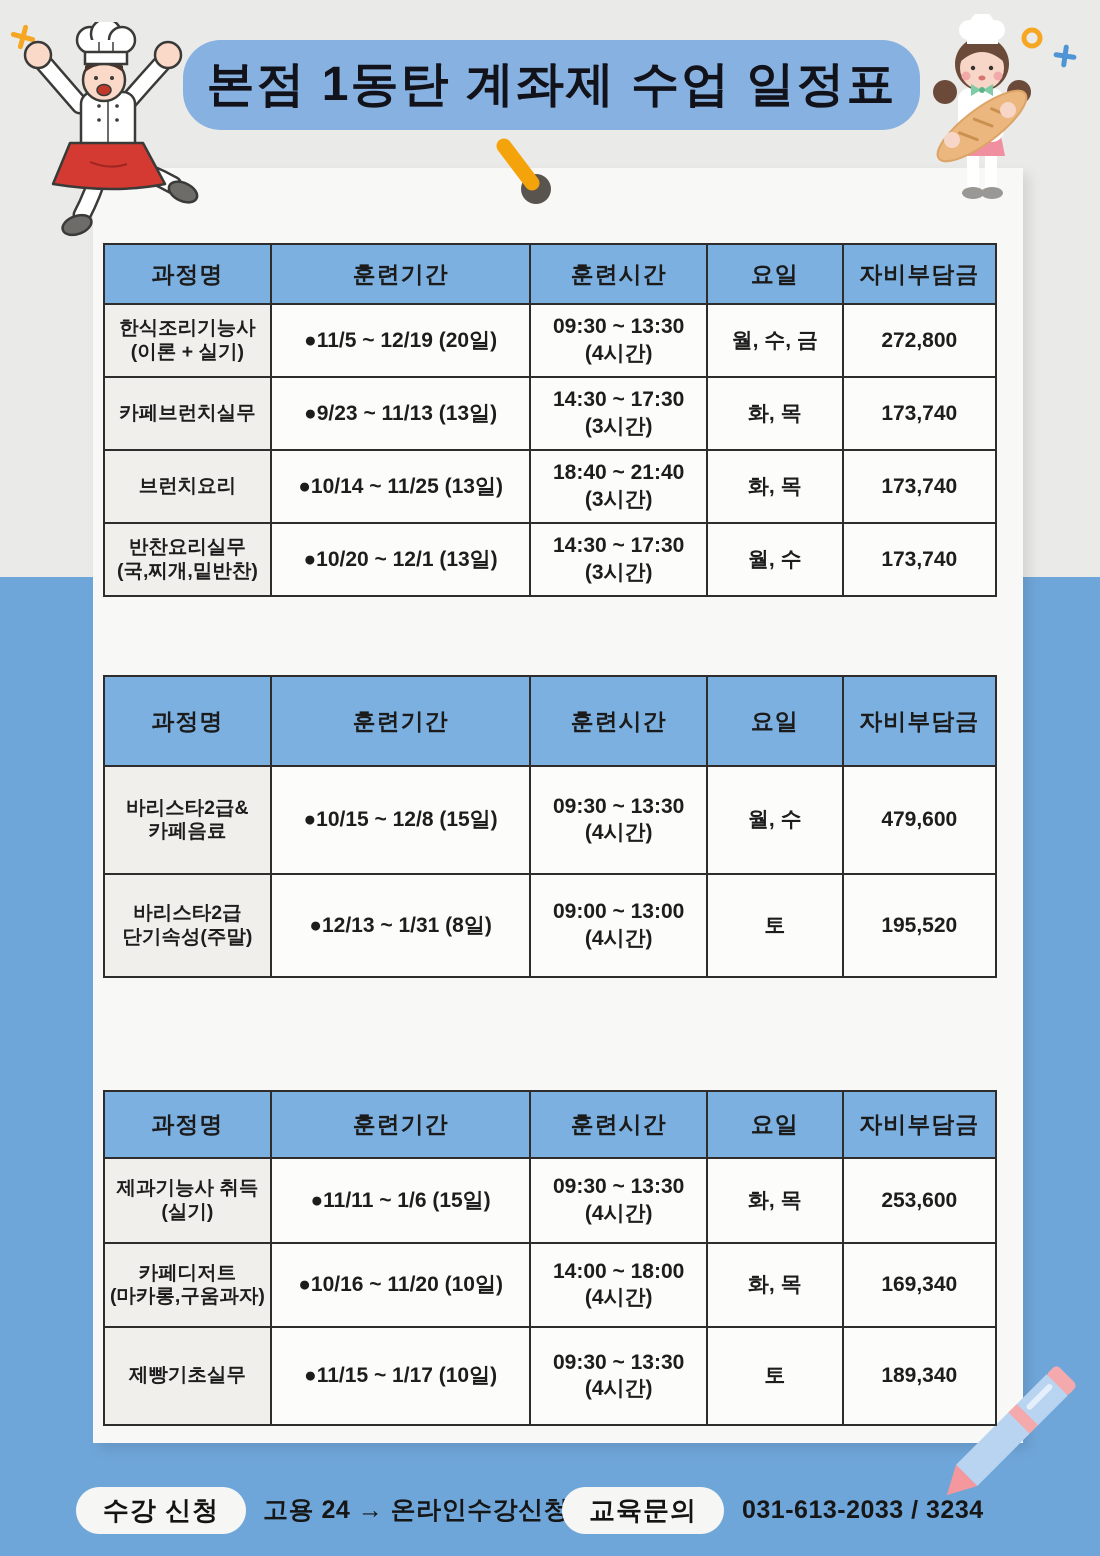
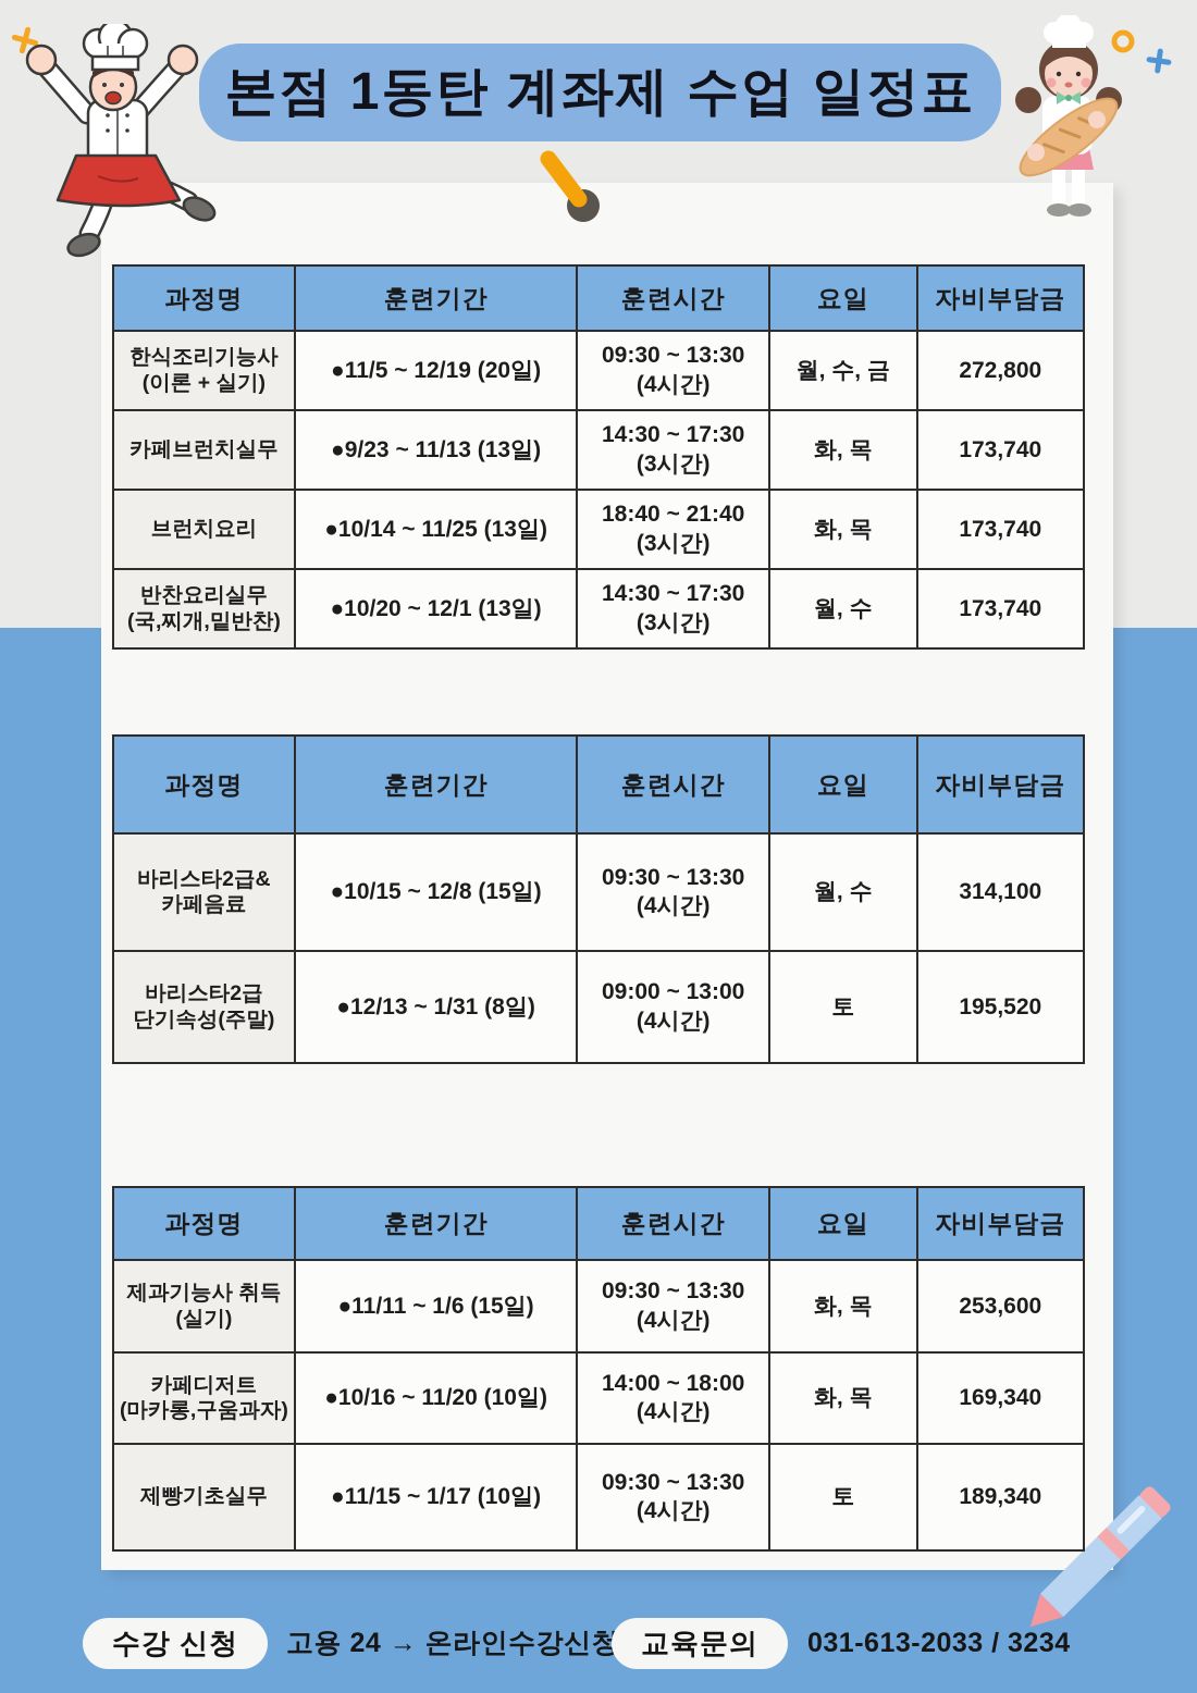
  본점 1동탄 계좌제 수업 일정표
  과정명	훈련기간	훈련시간	요일	자비부담금
  한식조리기능사(이론 + 실기)	●11/5 ~ 12/19 (20일)	09:30 ~ 13:30(4시간)	월, 수, 금	272,800
  카페브런치실무	●9/23 ~ 11/13 (13일)	14:30 ~ 17:30(3시간)	화, 목	173,740
  브런치요리	●10/14 ~ 11/25 (13일)	18:40 ~ 21:40(3시간)	화, 목	173,740
  반찬요리실무(국,찌개,밑반찬)	●10/20 ~ 12/1 (13일)	14:30 ~ 17:30(3시간)	월, 수	173,740
  과정명	훈련기간	훈련시간	요일	자비부담금
- 바리스타2급&카페음료	●10/15 ~ 12/8 (15일)	09:30 ~ 13:30(4시간)	월, 수	479,600
+ 바리스타2급&카페음료	●10/15 ~ 12/8 (15일)	09:30 ~ 13:30(4시간)	월, 수	314,100
  바리스타2급단기속성(주말)	●12/13 ~ 1/31 (8일)	09:00 ~ 13:00(4시간)	토	195,520
  과정명	훈련기간	훈련시간	요일	자비부담금
  제과기능사 취득(실기)	●11/11 ~ 1/6 (15일)	09:30 ~ 13:30(4시간)	화, 목	253,600
  카페디저트(마카롱,구움과자)	●10/16 ~ 11/20 (10일)	14:00 ~ 18:00(4시간)	화, 목	169,340
  제빵기초실무	●11/15 ~ 1/17 (10일)	09:30 ~ 13:30(4시간)	토	189,340
  수강 신청
  고용 24 → 온라인수강신청
  교육문의
  031-613-2033 / 3234
